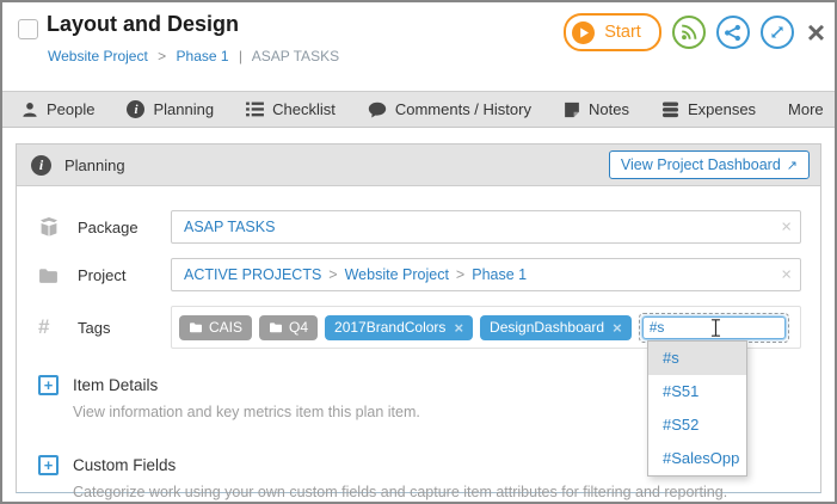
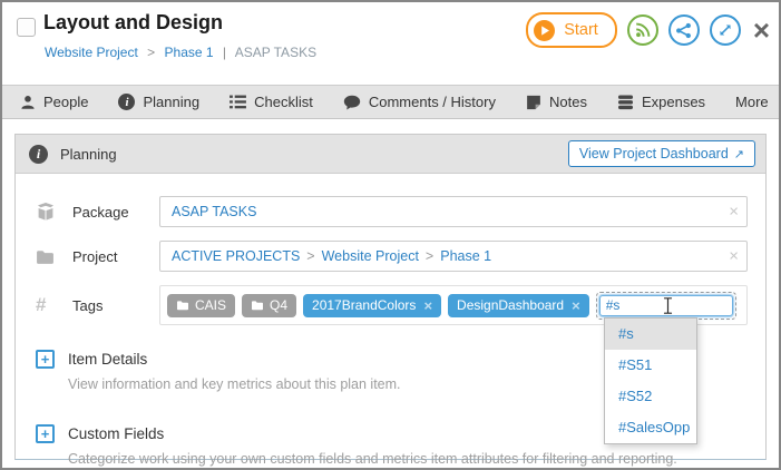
  Layout and Design
  Website Project > Phase 1 | ASAP TASKS
  Start
  ×
  People
  i
  Planning
  Checklist
  Comments / History
  Notes
  Expenses
  More
  i
  Planning
  View Project Dashboard
  ↗
  Package
  ASAP TASKS
  ×
  Project
  ACTIVE PROJECTS
  >
  Website Project
  >
  Phase 1
  ×
  #
  Tags
  CAIS
  Q4
  2017BrandColors
  ×
  DesignDashboard
  ×
  #s
  +
  Item Details
- View information and key metrics item this plan item.
+ View information and key metrics about this plan item.
  +
  Custom Fields
- Categorize work using your own custom fields and capture item attributes for filtering and reporting.
+ Categorize work using your own custom fields and metrics item attributes for filtering and reporting.
  #s
  #S51
  #S52
  #SalesOpp
